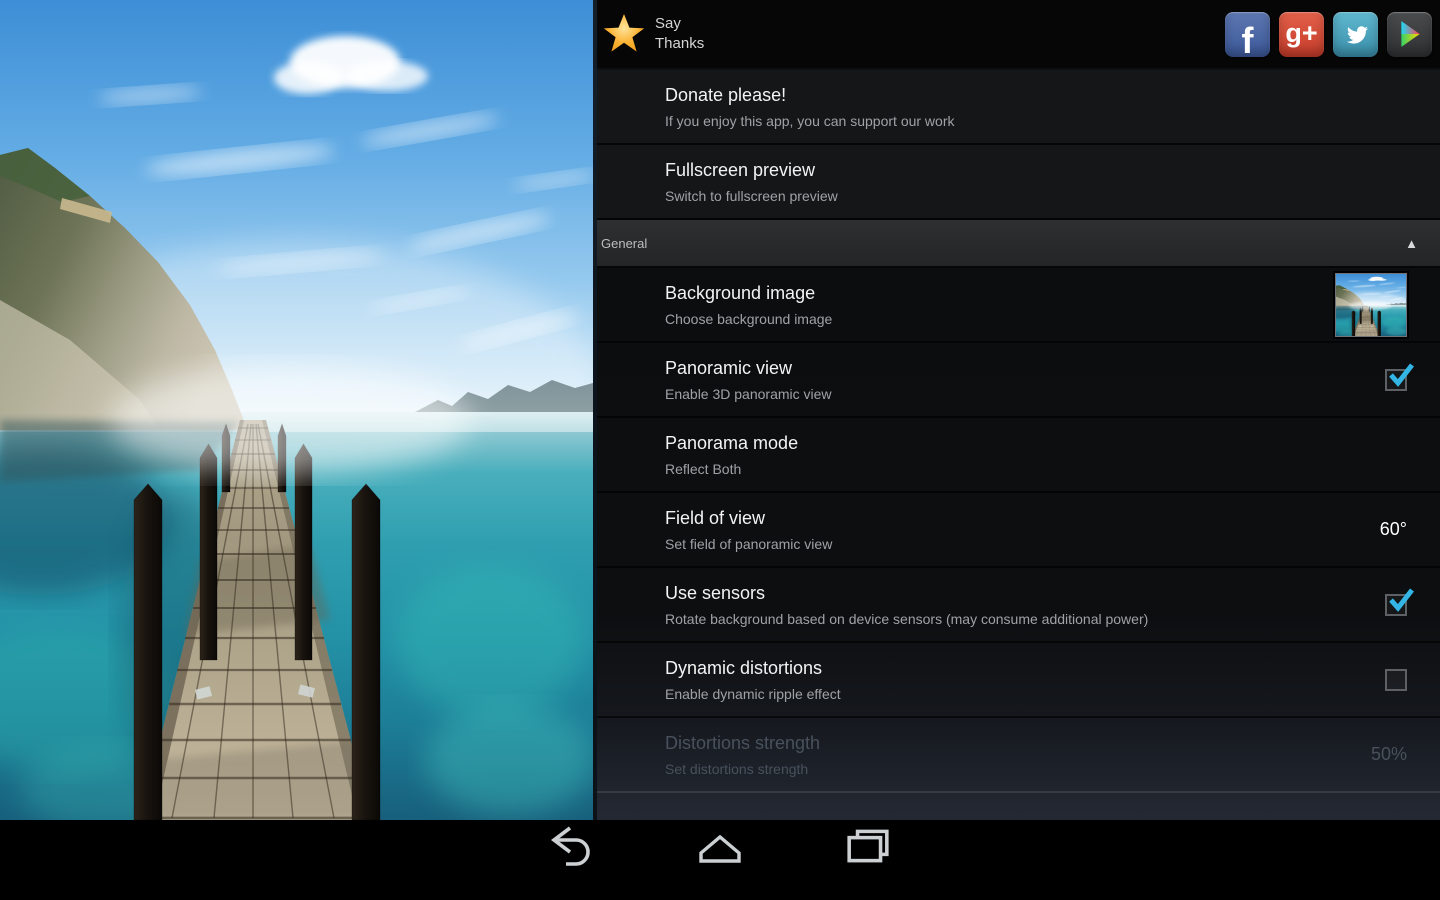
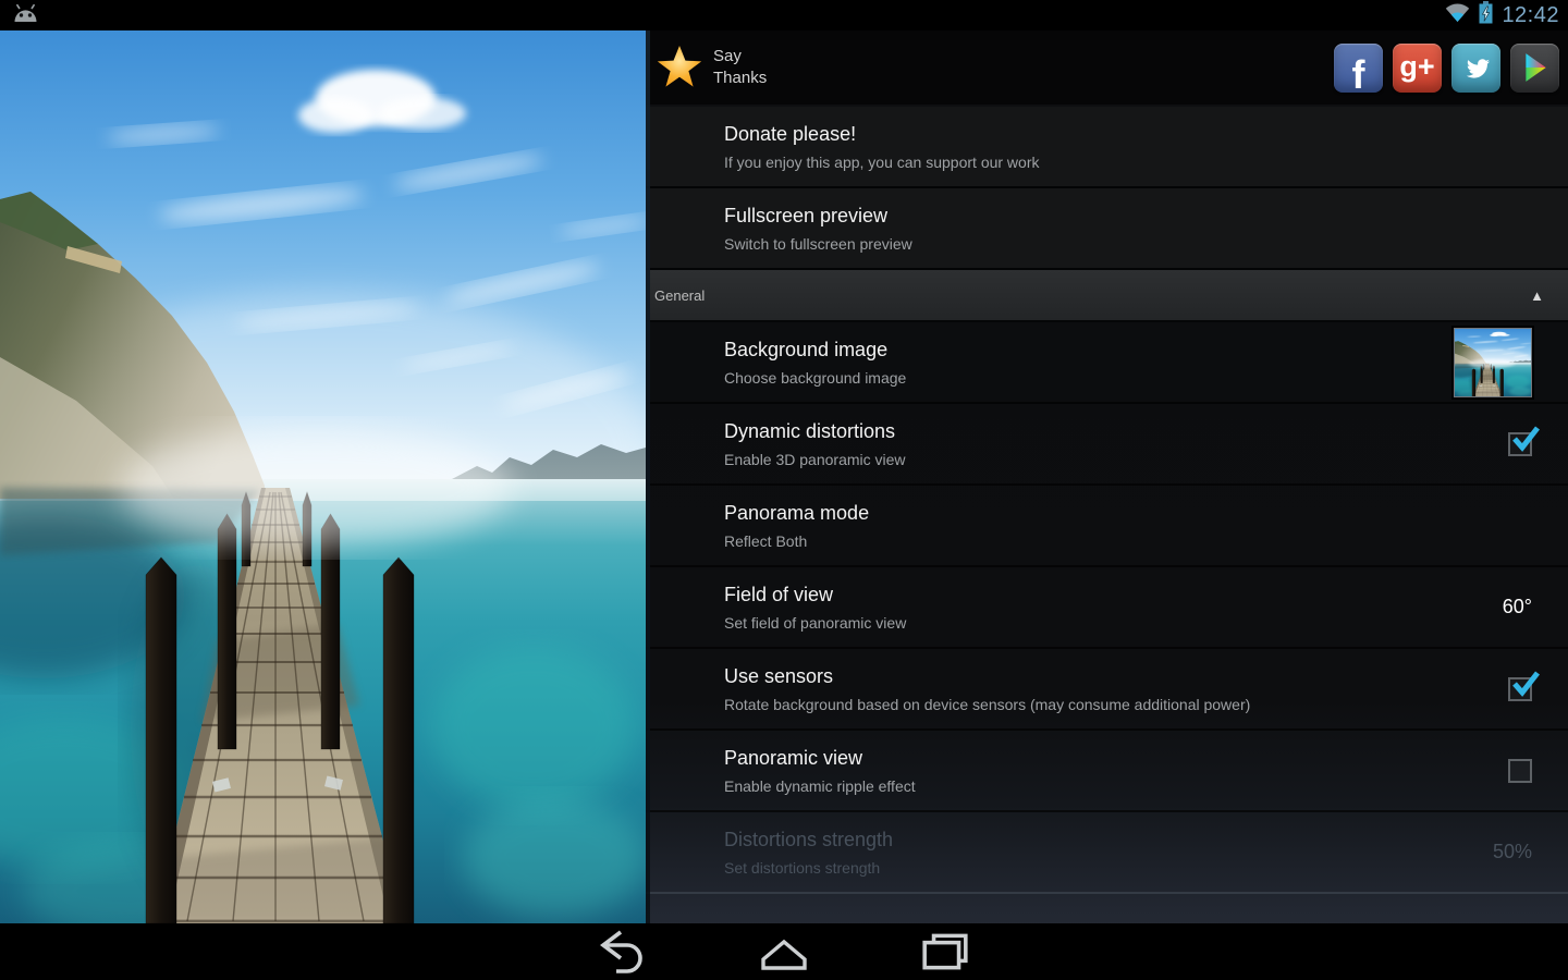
+ 12:42
  Say
  Thanks
  f
  g+
  Donate please!
  If you enjoy this app, you can support our work
  Fullscreen preview
  Switch to fullscreen preview
  General
  ▲
  Background image
  Choose background image
- Panoramic view
+ Dynamic distortions
  Enable 3D panoramic view
  Panorama mode
  Reflect Both
  Field of view
  Set field of panoramic view
  60°
  Use sensors
  Rotate background based on device sensors (may consume additional power)
- Dynamic distortions
+ Panoramic view
  Enable dynamic ripple effect
  Distortions strength
  Set distortions strength
  50%
